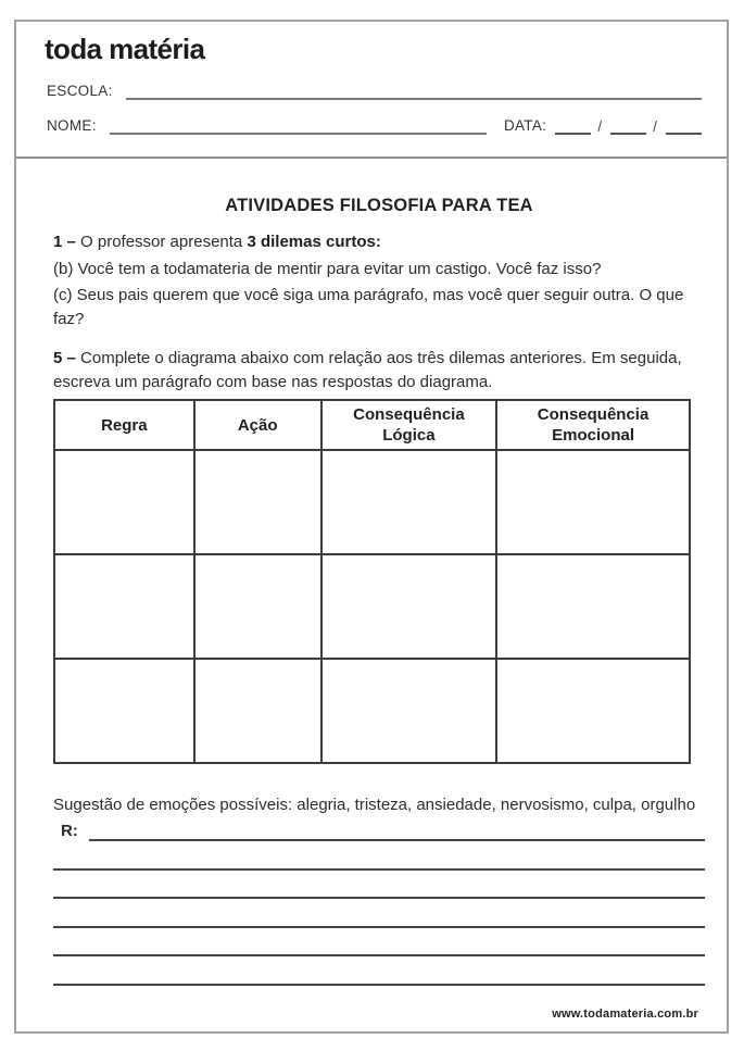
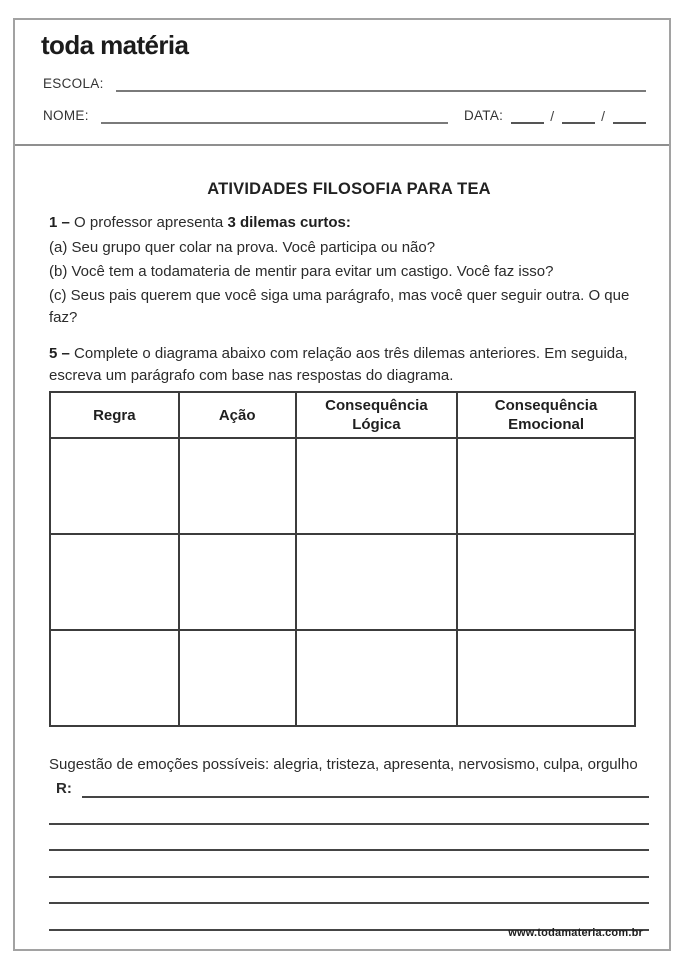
  toda matéria
  ESCOLA:
  NOME:
  DATA:
  /
  /
  ATIVIDADES FILOSOFIA PARA TEA
  1 – O professor apresenta 3 dilemas curtos:
+ (a) Seu grupo quer colar na prova. Você participa ou não?
  (b) Você tem a todamateria de mentir para evitar um castigo. Você faz isso?
  (c) Seus pais querem que você siga uma parágrafo, mas você quer seguir outra. O que faz?
  5 – Complete o diagrama abaixo com relação aos três dilemas anteriores. Em seguida, escreva um parágrafo com base nas respostas do diagrama.
  Regra	Ação	Consequência Lógica	Consequência Emocional
- Sugestão de emoções possíveis: alegria, tristeza, ansiedade, nervosismo, culpa, orgulho
+ Sugestão de emoções possíveis: alegria, tristeza, apresenta, nervosismo, culpa, orgulho
  R:
  www.todamateria.com.br
